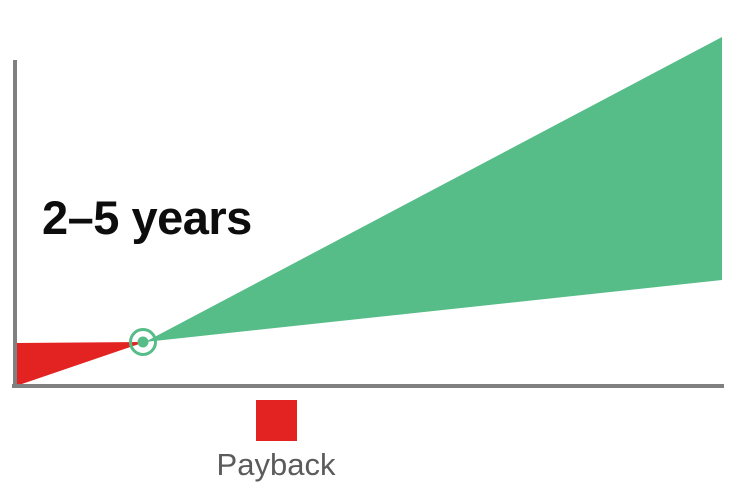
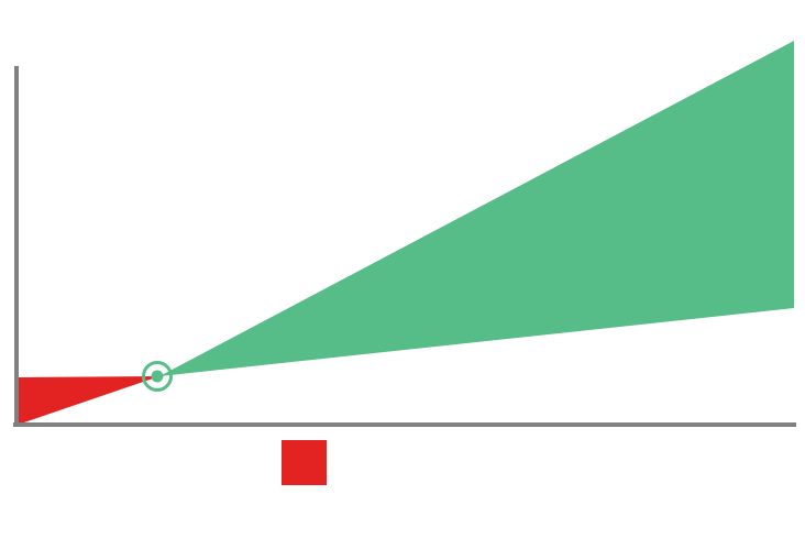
- 2–5 years
- Payback
